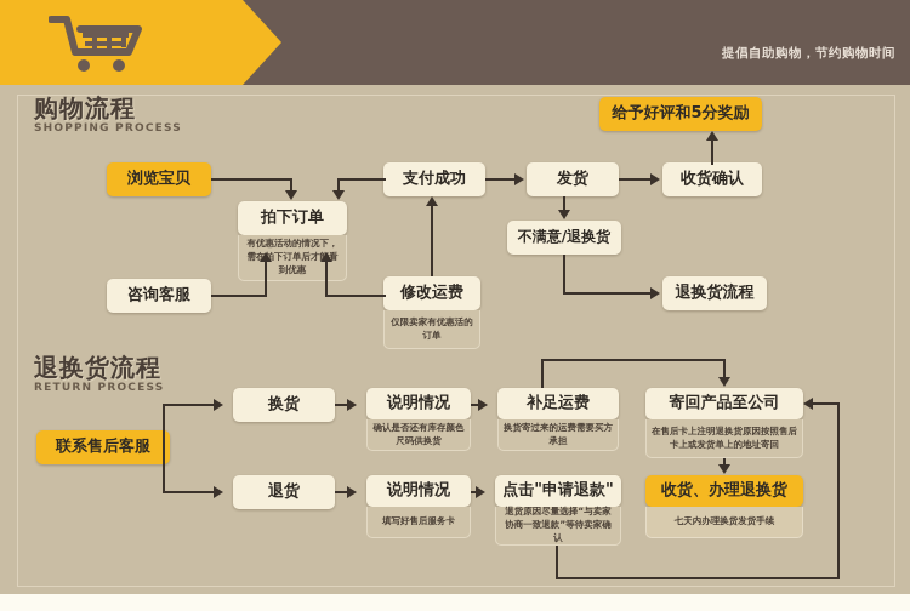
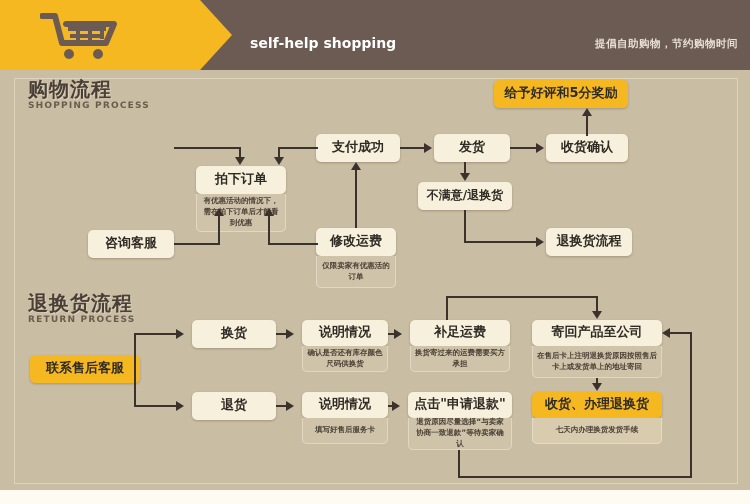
+ self-help shopping
  提倡自助购物，节约购物时间
  购物流程
  SHOPPING PROCESS
- 浏览宝贝
  拍下订单
  有优惠活动的情况下，需在拍下订单后才能看到优惠
  支付成功
  发货
  收货确认
  给予好评和5分奖励
  不满意/退换货
  退换货流程
  咨询客服
  修改运费
  仅限卖家有优惠活的订单
  退换货流程
  RETURN PROCESS
  联系售后客服
  换货
  退货
  说明情况
  确认是否还有库存颜色尺码供换货
  说明情况
  填写好售后服务卡
  补足运费
  换货寄过来的运费需要买方承担
  点击"申请退款"
  退货原因尽量选择“与卖家协商一致退款”等待卖家确认
  寄回产品至公司
  在售后卡上注明退换货原因按照售后卡上或发货单上的地址寄回
  收货、办理退换货
  七天内办理换货发货手续
